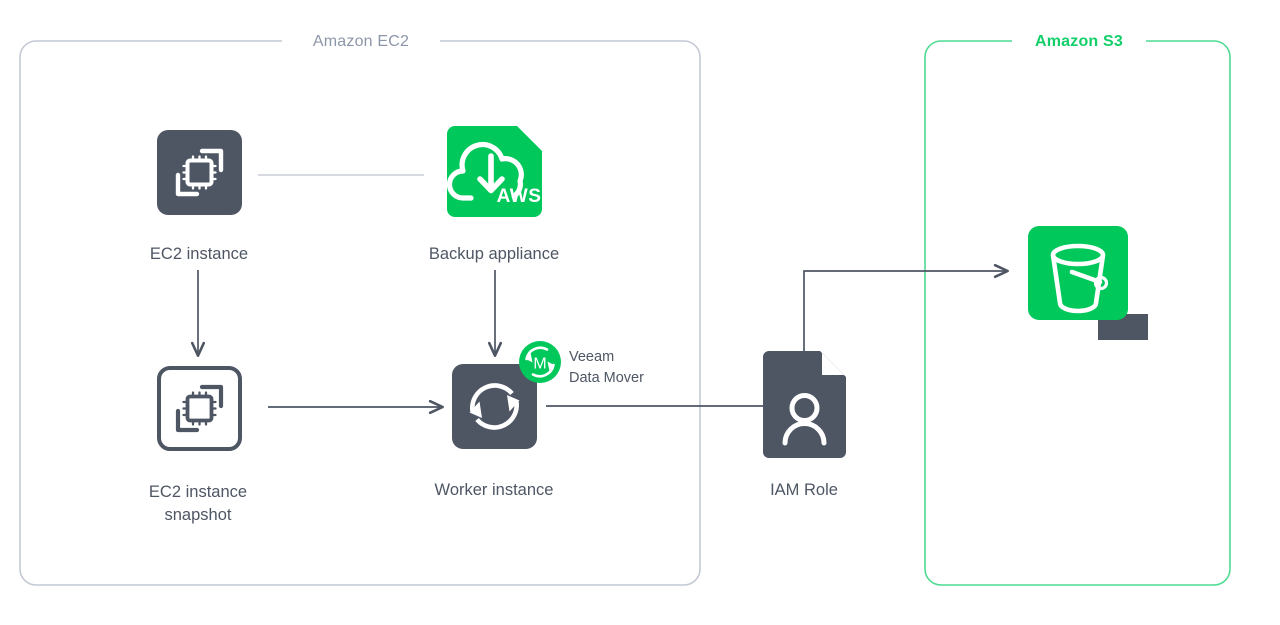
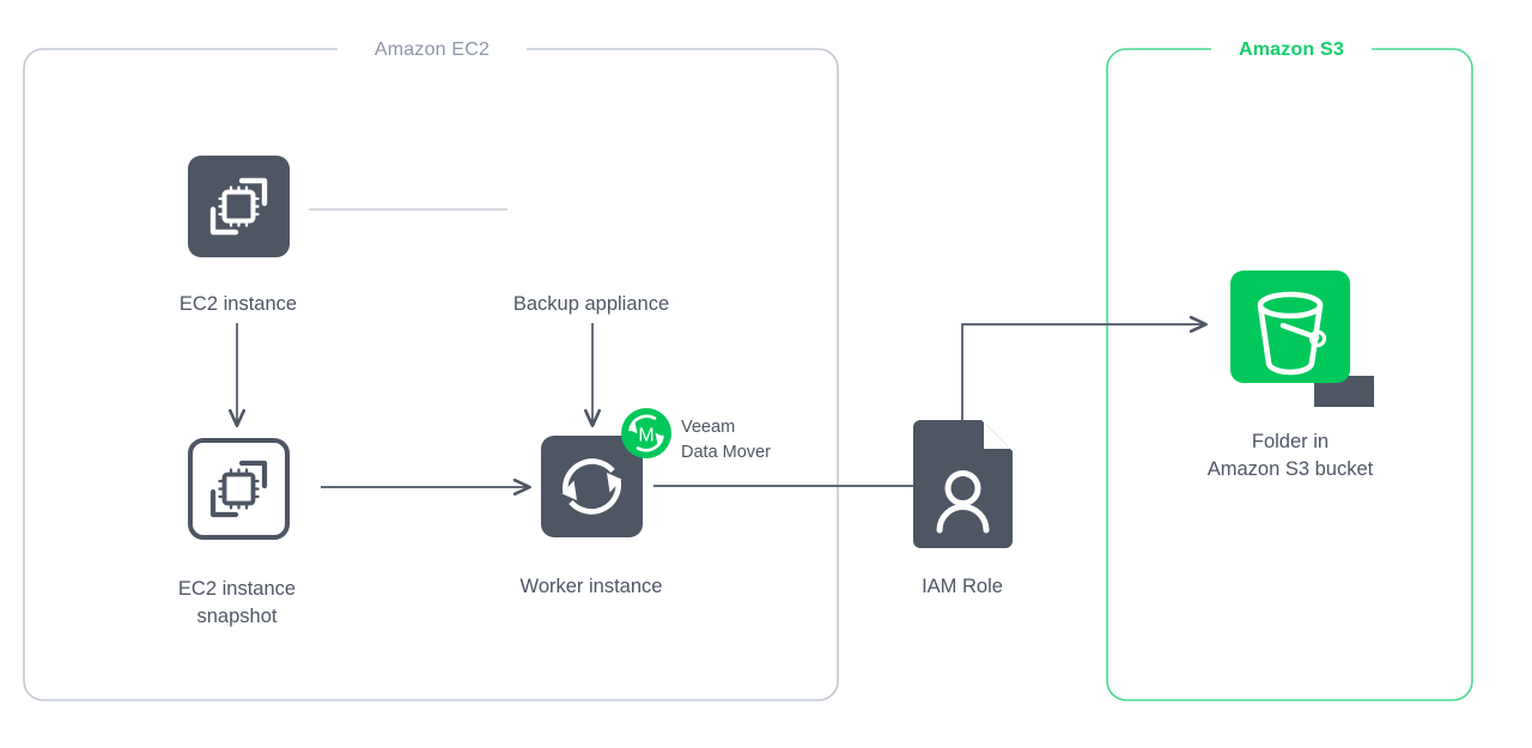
- AWS
  M
  Amazon EC2
  Amazon S3
  EC2 instance
  Backup appliance
  EC2 instance
  snapshot
  Worker instance
  IAM Role
+ Folder in
+ Amazon S3 bucket
  Veeam
  Data Mover
